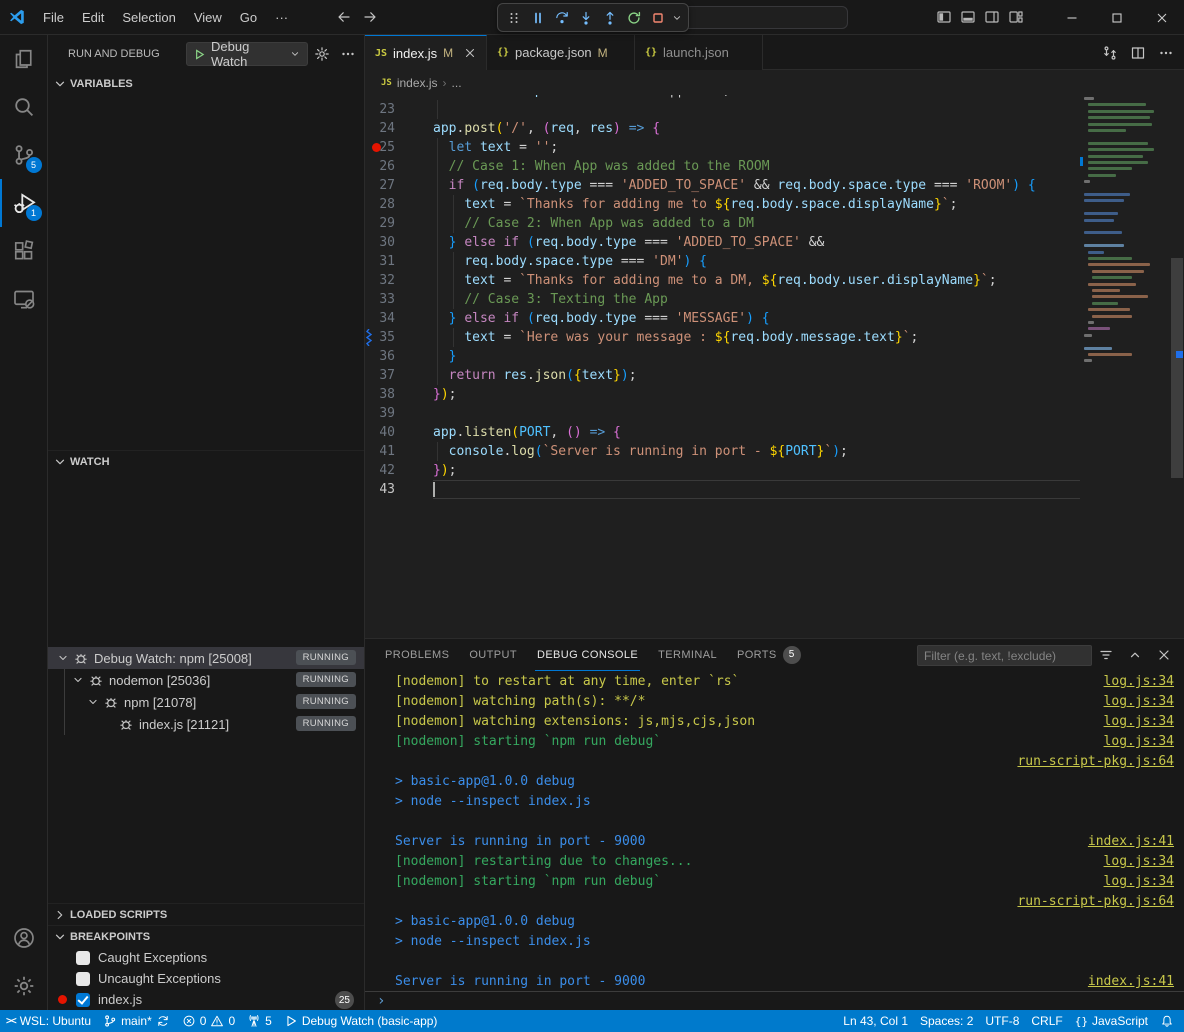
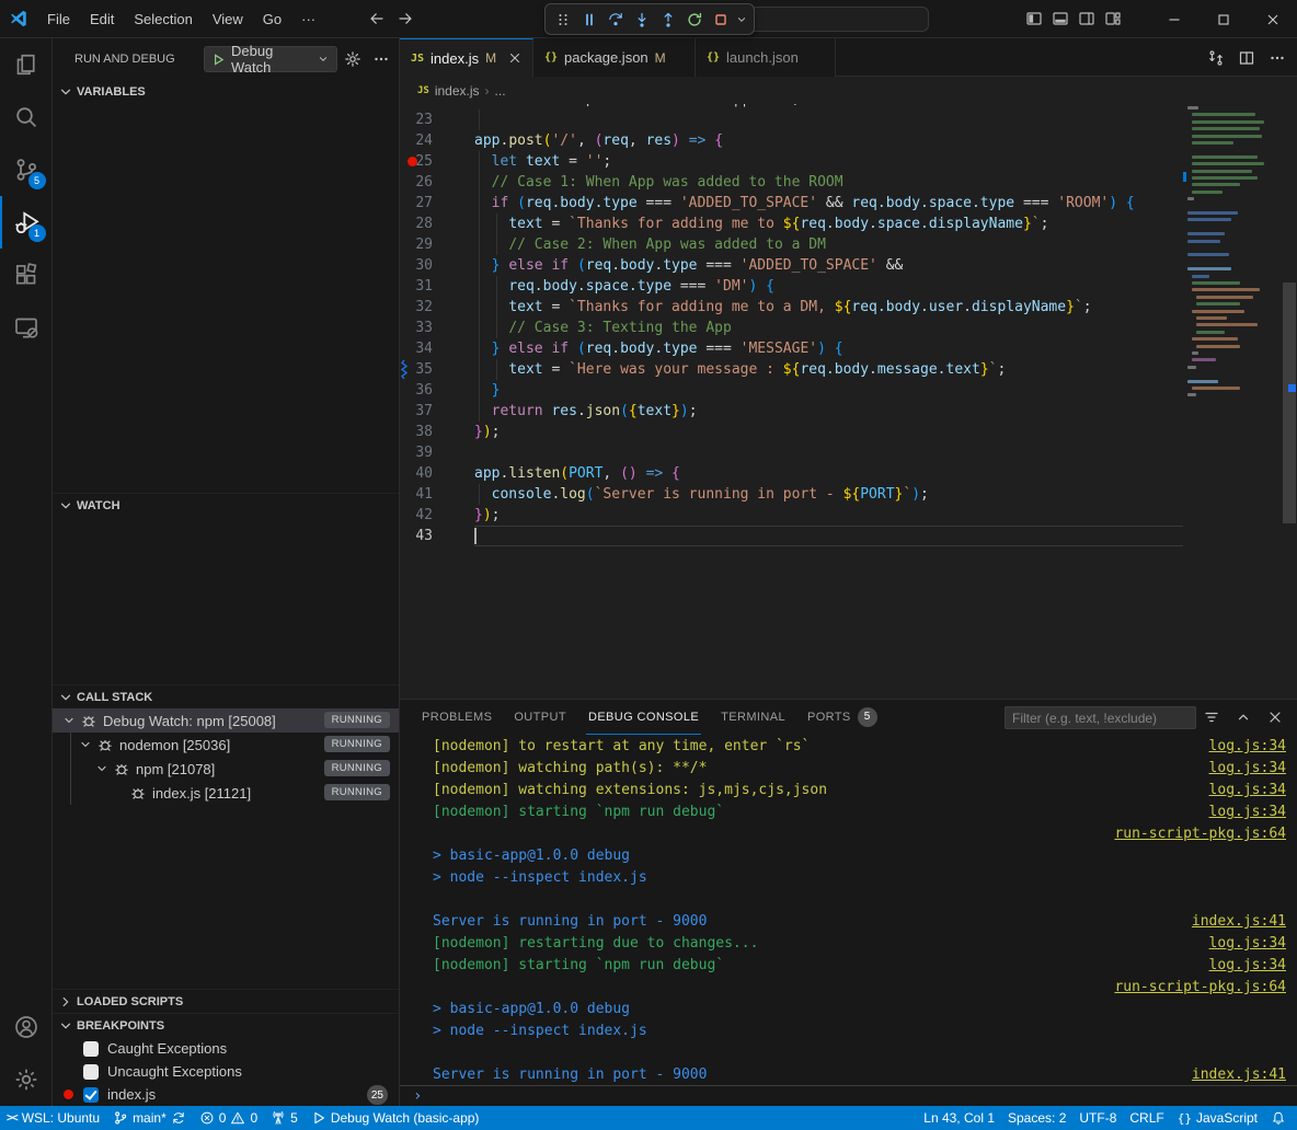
  File
  Edit
  Selection
  View
  Go
  ···
  5
  1
  RUN AND DEBUG
  Debug Watch
  VARIABLES
  WATCH
+ CALL STACK
  Debug Watch: npm [25008]
  RUNNING
  nodemon [25036]
  RUNNING
  npm [21078]
  RUNNING
  index.js [21121]
  RUNNING
  LOADED SCRIPTS
  BREAKPOINTS
  Caught Exceptions
  Uncaught Exceptions
  index.js
  25
  JS
  index.js
  M
  {}
  package.json
  M
  {}
  launch.json
  JS
  index.js
  ›
  ...
  23
  24
  app.post('/', (req, res) => {
  25
  let text = '';
  26
  // Case 1: When App was added to the ROOM
  27
  if (req.body.type === 'ADDED_TO_SPACE' && req.body.space.type === 'ROOM') {
  28
  text = `Thanks for adding me to ${req.body.space.displayName}`;
  29
  // Case 2: When App was added to a DM
  30
  } else if (req.body.type === 'ADDED_TO_SPACE' &&
  31
  req.body.space.type === 'DM') {
  32
  text = `Thanks for adding me to a DM, ${req.body.user.displayName}`;
  33
  // Case 3: Texting the App
  34
  } else if (req.body.type === 'MESSAGE') {
  35
  text = `Here was your message : ${req.body.message.text}`;
  36
  }
  37
  return res.json({text});
  38
  });
  39
  40
  app.listen(PORT, () => {
  41
  console.log(`Server is running in port - ${PORT}`);
  42
  });
  43
  PROBLEMS
  OUTPUT
  DEBUG CONSOLE
  TERMINAL
  PORTS
  5
  Filter (e.g. text, !exclude)
  [nodemon] to restart at any time, enter `rs`
  log.js:34
  [nodemon] watching path(s): **/*
  log.js:34
  [nodemon] watching extensions: js,mjs,cjs,json
  log.js:34
  [nodemon] starting `npm run debug`
  log.js:34
  run-script-pkg.js:64
  > basic-app@1.0.0 debug
  > node --inspect index.js
  Server is running in port - 9000
  index.js:41
  [nodemon] restarting due to changes...
  log.js:34
  [nodemon] starting `npm run debug`
  log.js:34
  run-script-pkg.js:64
  > basic-app@1.0.0 debug
  > node --inspect index.js
  Server is running in port - 9000
  index.js:41
  ›
  ><
  WSL: Ubuntu
  main*
  0
  0
  5
  Debug Watch (basic-app)
  Ln 43, Col 1
  Spaces: 2
  UTF-8
  CRLF
  {}
  JavaScript
